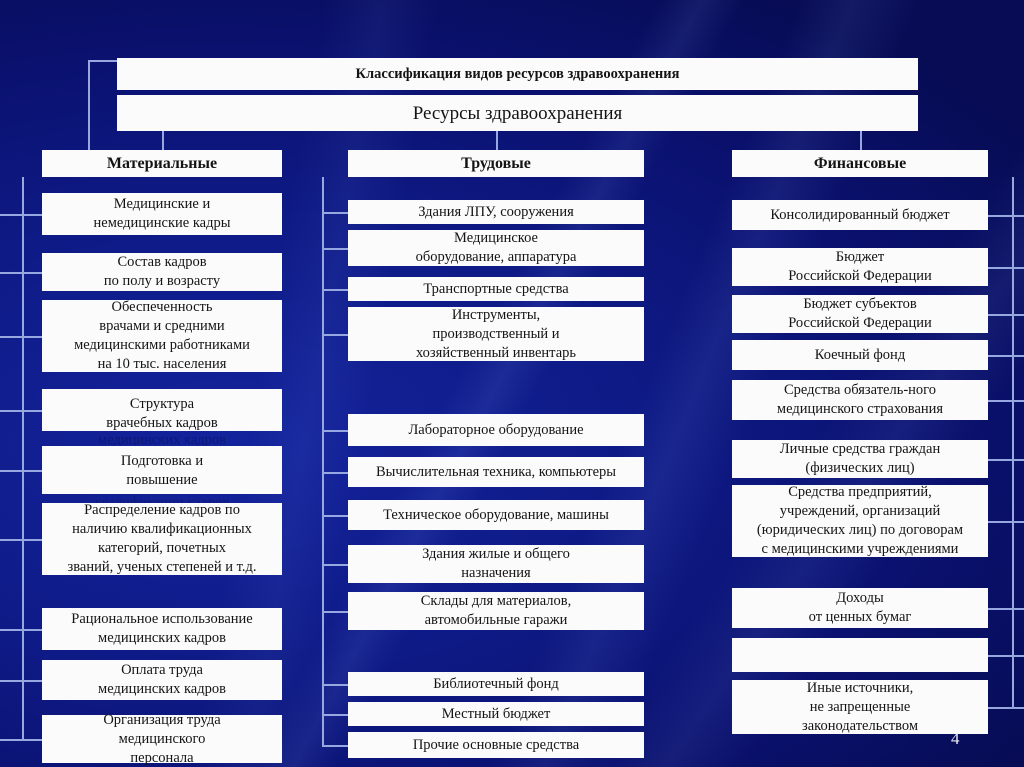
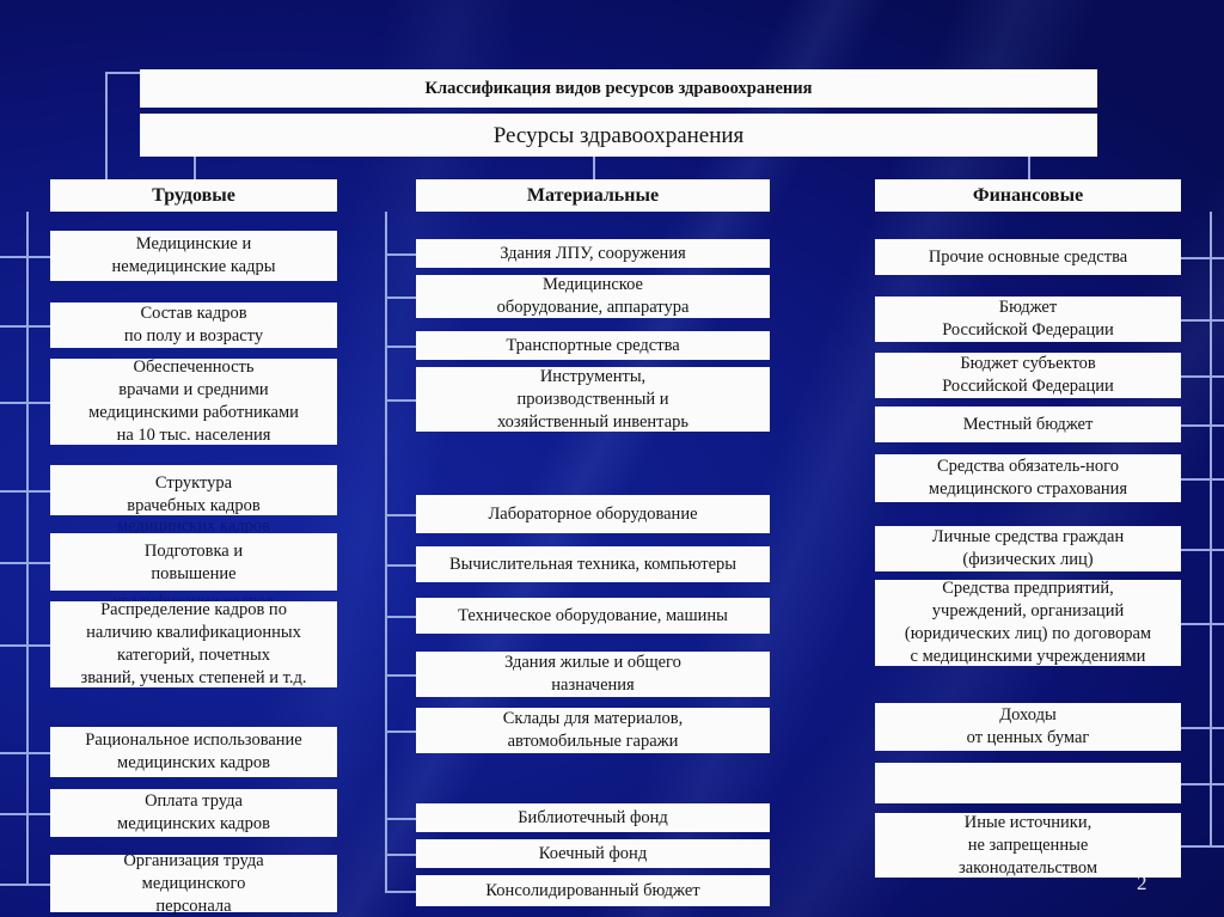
  Классификация видов ресурсов здравоохранения
  Ресурсы здравоохранения
- Материальные
+ Трудовые
  Медицинские и
  немедицинские кадры
  Состав кадров
  по полу и возрасту
  Обеспеченность
  врачами и средними
  медицинскими работниками
  на 10 тыс. населения
  Структура
  врачебных кадров
  медицинских кадров
  Подготовка и
  повышение
  Распределение кадров по
  наличию квалификационных
  категорий, почетных
  званий, ученых степеней и т.д.
  Рациональное использование
  медицинских кадров
  Оплата труда
  медицинских кадров
  Организация труда
  медицинского
  персонала
- Трудовые
+ Материальные
  Здания ЛПУ, сооружения
  Медицинское
  оборудование, аппаратура
  Транспортные средства
  Инструменты,
  производственный и
  хозяйственный инвентарь
  Лабораторное оборудование
  Вычислительная техника, компьютеры
  Техническое оборудование, машины
  Здания жилые и общего
  назначения
  Склады для материалов,
  автомобильные гаражи
  Библиотечный фонд
- Местный бюджет
+ Коечный фонд
- Прочие основные средства
+ Консолидированный бюджет
  Финансовые
- Консолидированный бюджет
+ Прочие основные средства
  Бюджет
  Российской Федерации
  Бюджет субъектов
  Российской Федерации
- Коечный фонд
+ Местный бюджет
  Средства обязатель-ного
  медицинского страхования
  Личные средства граждан
  (физических лиц)
  Средства предприятий,
  учреждений, организаций
  (юридических лиц) по договорам
  с медицинскими учреждениями
  Доходы
  от ценных бумаг
  Иные источники,
  не запрещенные
  законодательством
- 4
+ 2
